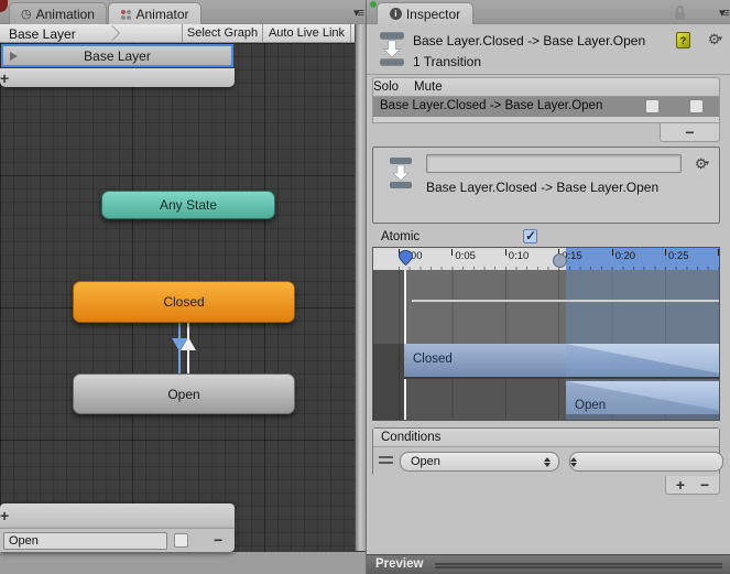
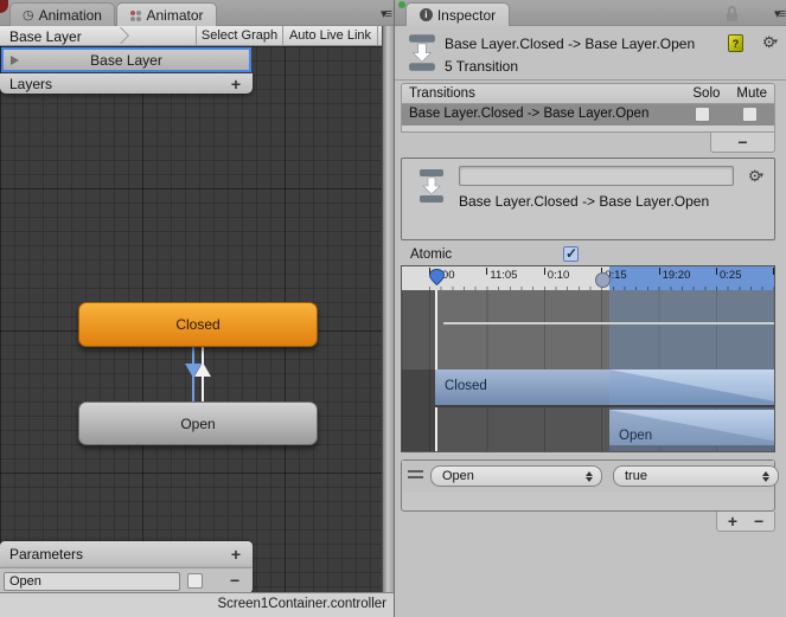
  ◷
  Animation
  Animator
  ▾≡
  Base Layer
  Select Graph
  Auto Live Link
  Base Layer
+ Layers
  +
- Any State
  Closed
  Open
+ Parameters
  +
  Open
  −
+ Screen1Container.controller
  i
  Inspector
  ▾≡
  Base Layer.Closed -> Base Layer.Open
- 1 Transition
+ 5 Transition
  ?
+ Transitions
  Solo
  Mute
  Base Layer.Closed -> Base Layer.Open
  −
  Base Layer.Closed -> Base Layer.Open
  Atomic
- 0:05
+ 11:05
  0:10
  :15
- 0:20
+ 19:20
  0:25
  Closed
  Open
- Conditions
  Open
+ true
  +
  −
- Preview
